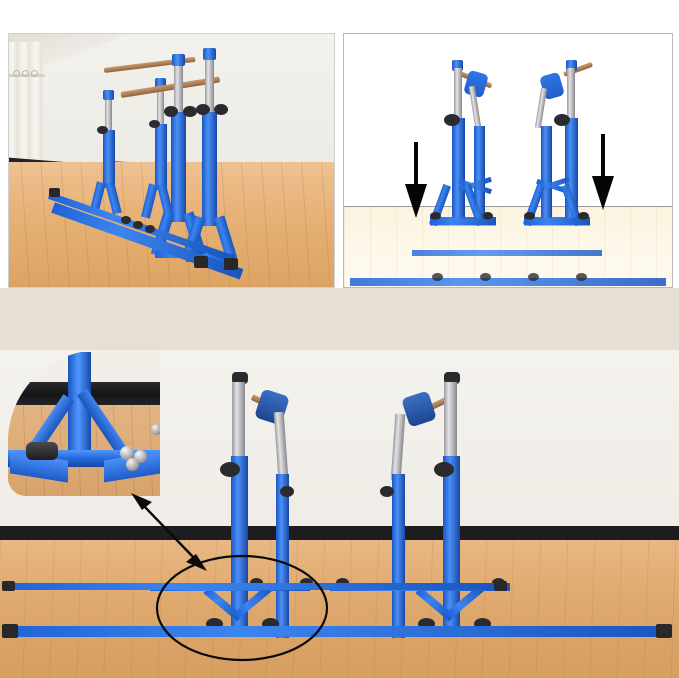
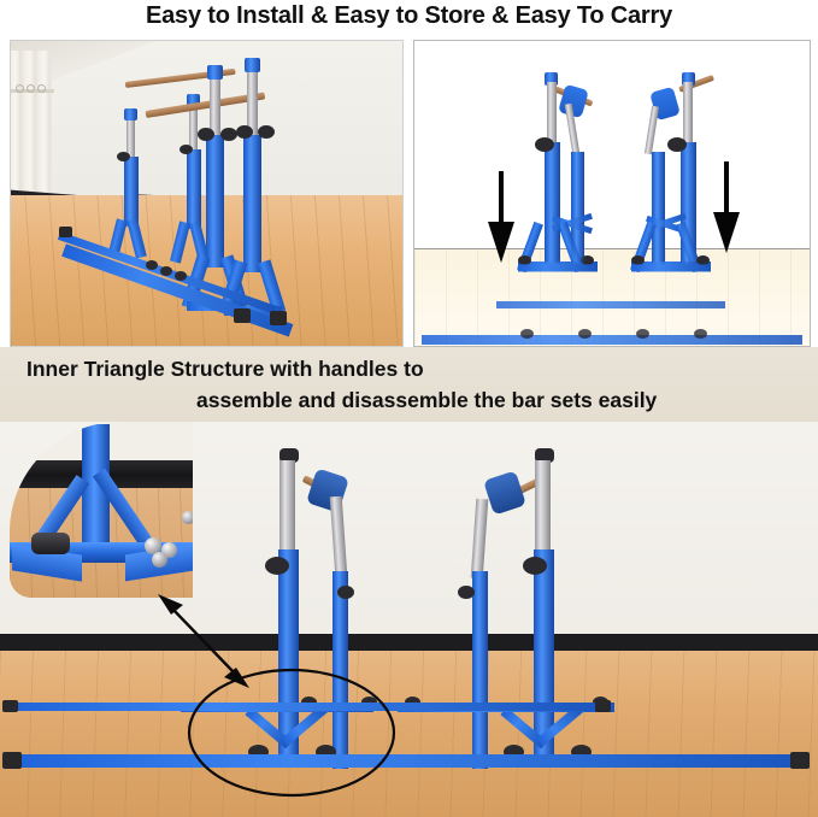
+ Easy to Install & Easy to Store & Easy To Carry
+ Inner Triangle Structure with handles to
+ assemble and disassemble the bar sets easily
